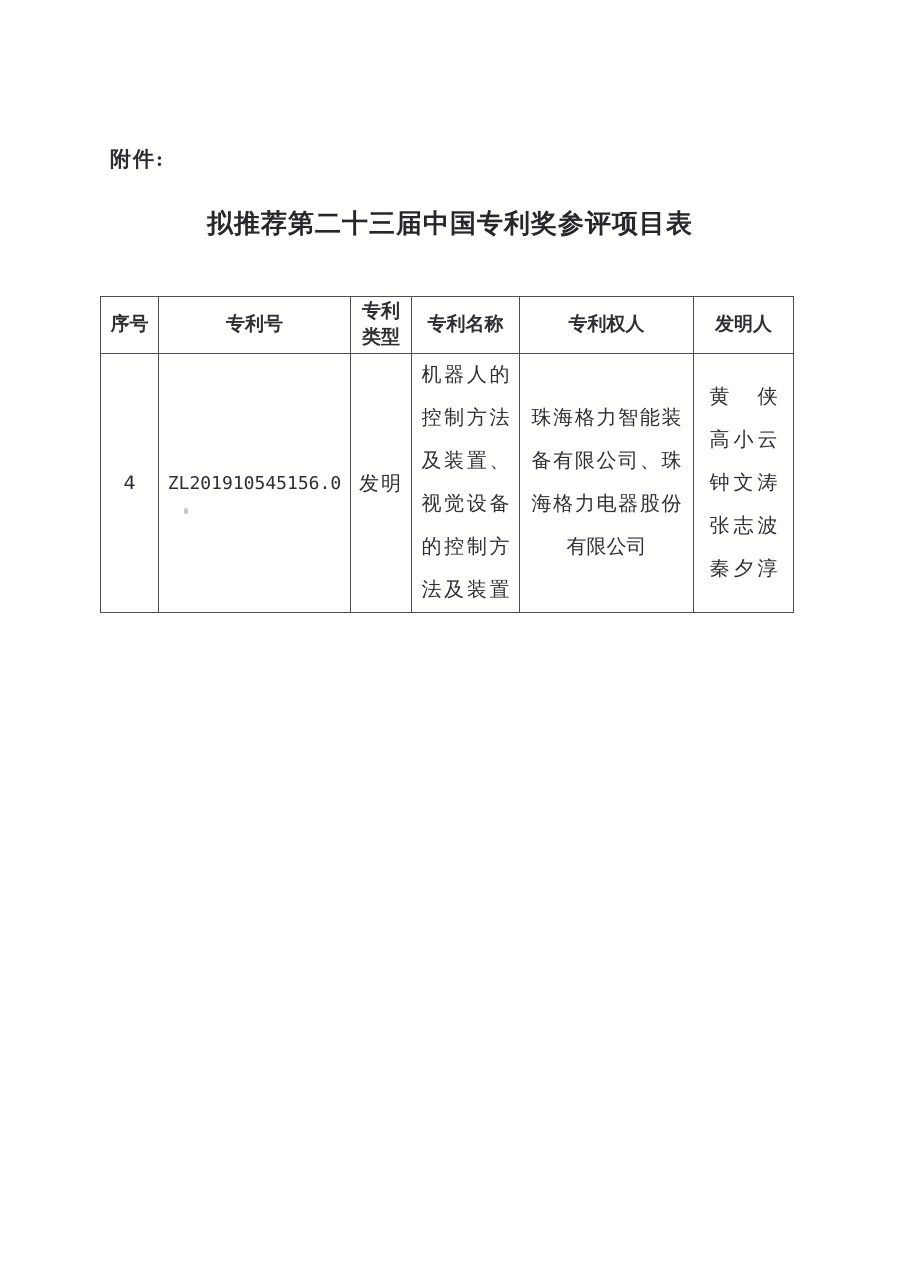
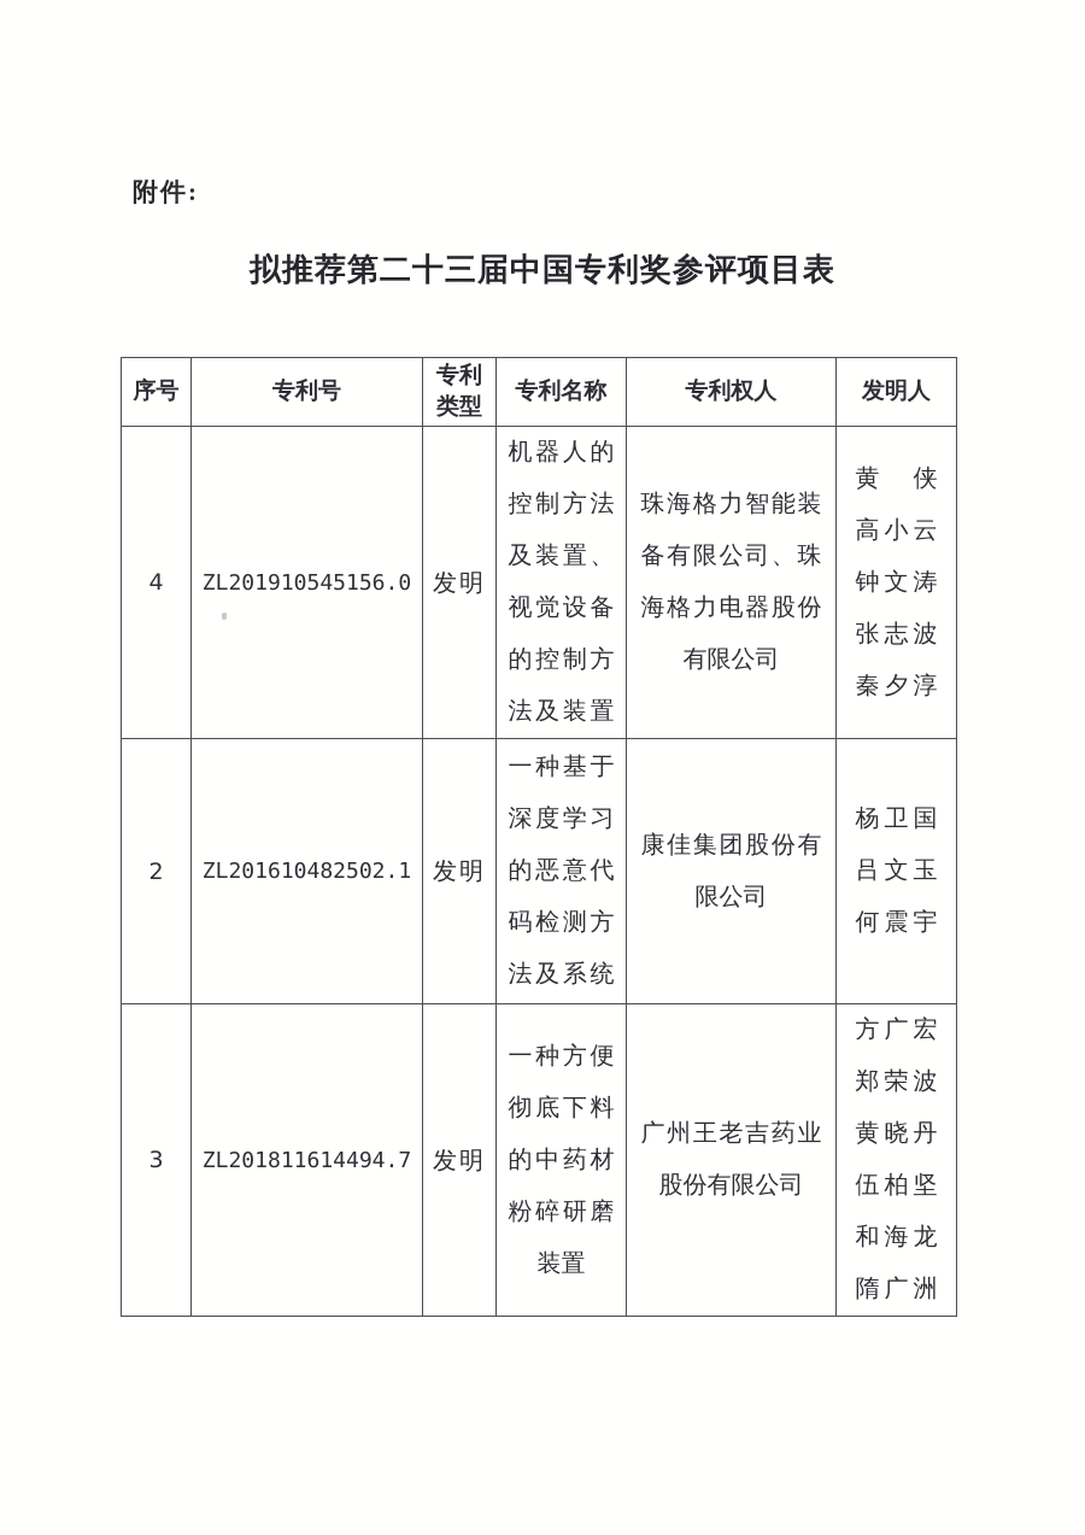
  附件:
  拟推荐第二十三届中国专利奖参评项目表
  序号	专利号	专利类型	专利名称	专利权人	发明人
  4	ZL201910545156.0	发明	机器人的控制方法及装置、视觉设备的控制方法及装置	珠海格力智能装备有限公司、珠海格力电器股份有限公司	黄 侠高小云钟文涛张志波秦夕淳
+ 2	ZL201610482502.1	发明	一种基于深度学习的恶意代码检测方法及系统	康佳集团股份有限公司	杨卫国吕文玉何震宇
+ 3	ZL201811614494.7	发明	一种方便彻底下料的中药材粉碎研磨装置	广州王老吉药业股份有限公司	方广宏郑荣波黄晓丹伍柏坚和海龙隋广洲
